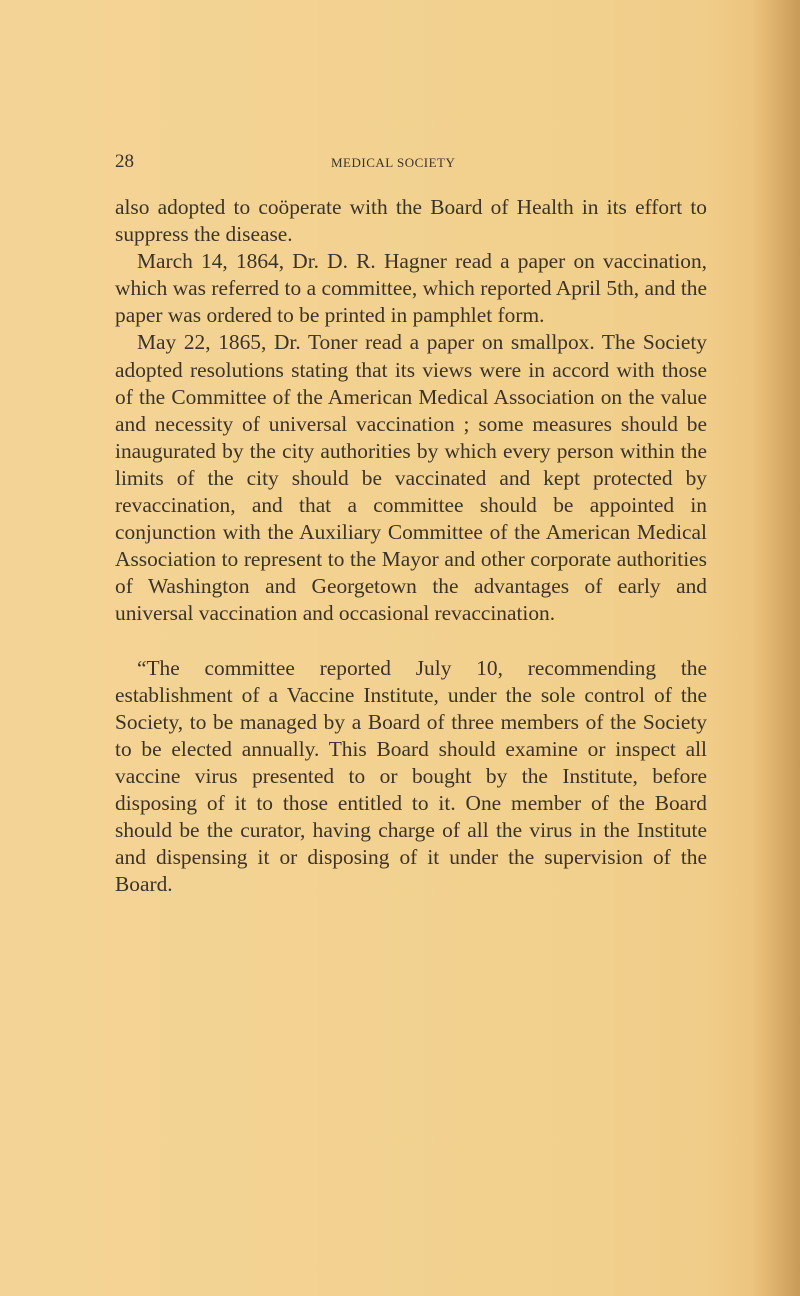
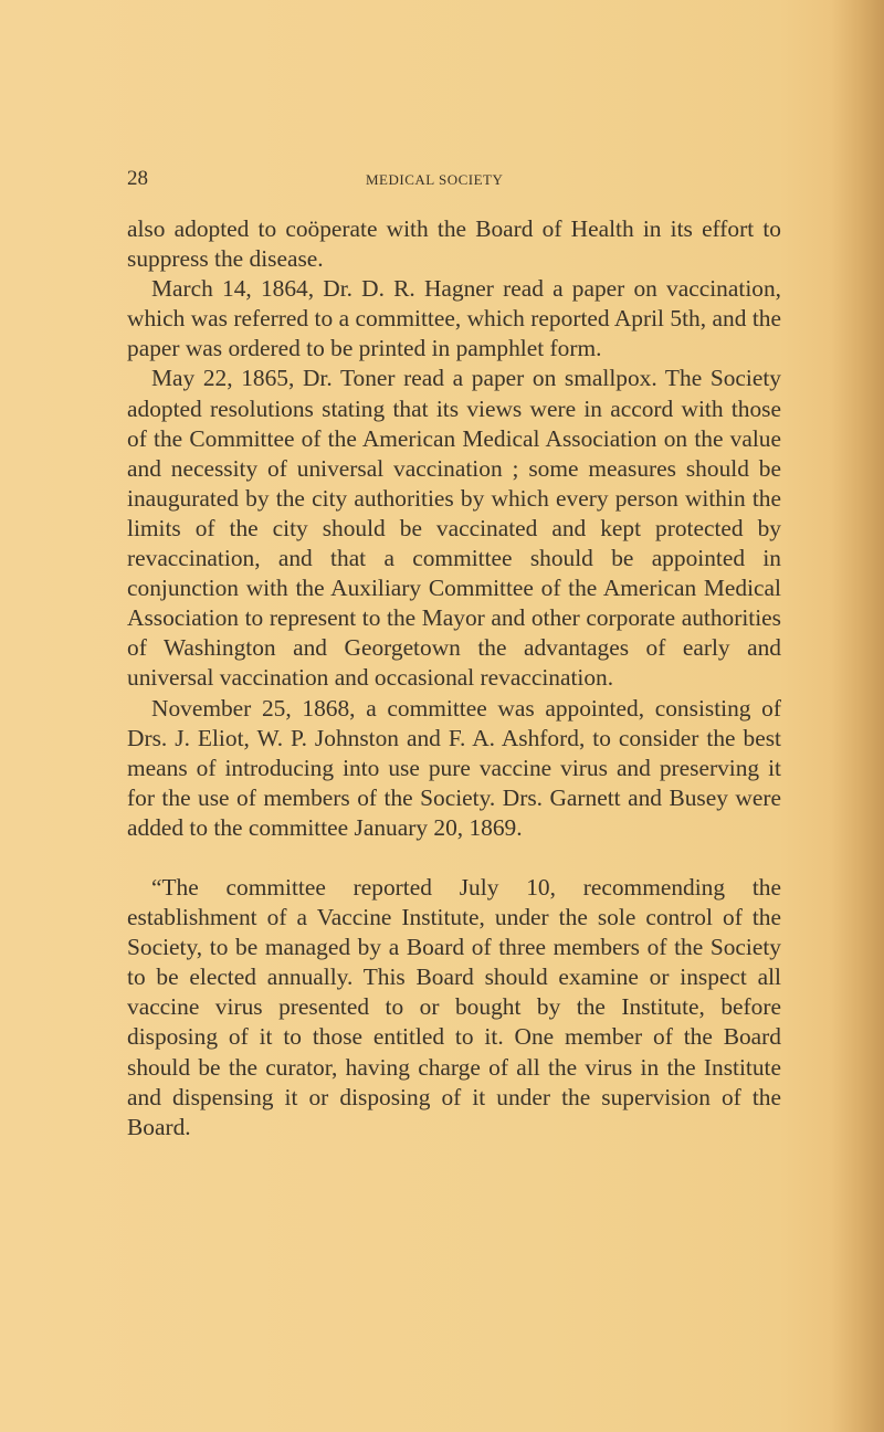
  28
  MEDICAL SOCIETY
  also adopted to coöperate with the Board of Health in its effort to suppress the disease.
  March 14, 1864, Dr. D. R. Hagner read a paper on vaccination, which was referred to a committee, which reported April 5th, and the paper was ordered to be printed in pamphlet form.
  May 22, 1865, Dr. Toner read a paper on smallpox. The Society adopted resolutions stating that its views were in accord with those of the Committee of the American Medical Association on the value and necessity of universal vaccination ; some measures should be inaugurated by the city authorities by which every person within the limits of the city should be vaccinated and kept protected by revaccination, and that a committee should be appointed in conjunction with the Auxiliary Committee of the American Medical Association to represent to the Mayor and other corporate authorities of Washington and Georgetown the advantages of early and universal vaccination and occasional revaccination.
+ November 25, 1868, a committee was appointed, consisting of Drs. J. Eliot, W. P. Johnston and F. A. Ashford, to consider the best means of introducing into use pure vaccine virus and preserving it for the use of members of the Society. Drs. Garnett and Busey were added to the committee January 20, 1869.
  “The committee reported July 10, recommending the establishment of a Vaccine Institute, under the sole control of the Society, to be managed by a Board of three members of the Society to be elected annually. This Board should examine or inspect all vaccine virus presented to or bought by the Institute, before disposing of it to those entitled to it. One member of the Board should be the curator, having charge of all the virus in the Institute and dispensing it or disposing of it under the supervision of the Board.
